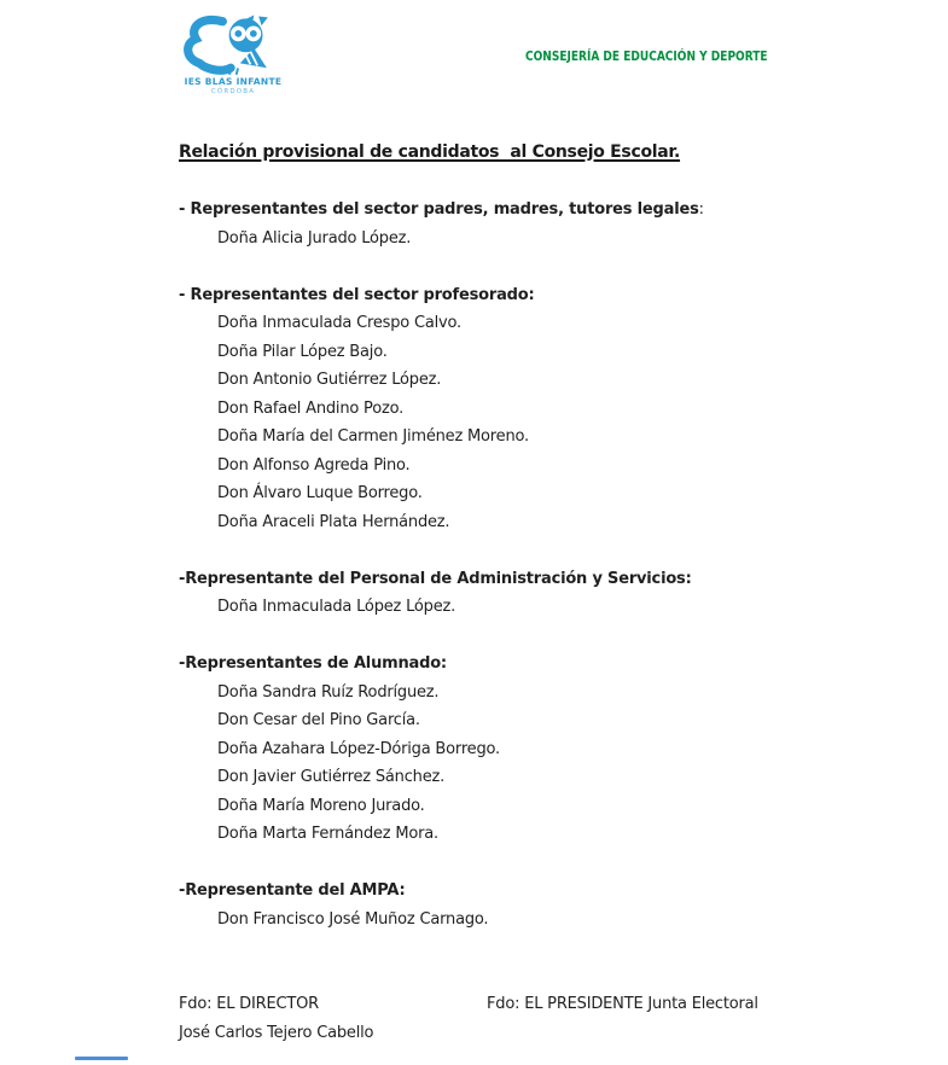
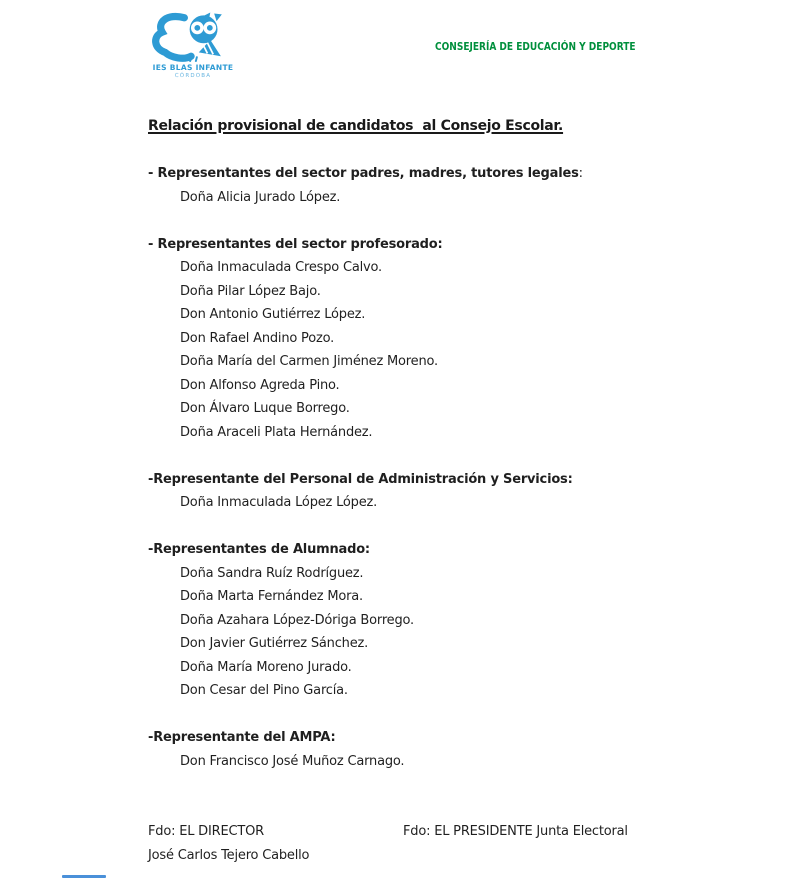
  IES BLAS INFANTE
  CONSEJERÍA DE EDUCACIÓN Y DEPORTE
  Relación provisional de candidatos al Consejo Escolar.
  - Representantes del sector padres, madres, tutores legales:
  Doña Alicia Jurado López.
  - Representantes del sector profesorado:
  Doña Inmaculada Crespo Calvo.
  Doña Pilar López Bajo.
  Don Antonio Gutiérrez López.
  Don Rafael Andino Pozo.
  Doña María del Carmen Jiménez Moreno.
  Don Alfonso Agreda Pino.
  Don Álvaro Luque Borrego.
  Doña Araceli Plata Hernández.
  -Representante del Personal de Administración y Servicios:
  Doña Inmaculada López López.
  -Representantes de Alumnado:
  Doña Sandra Ruíz Rodríguez.
- Don Cesar del Pino García.
+ Doña Marta Fernández Mora.
  Doña Azahara López-Dóriga Borrego.
  Don Javier Gutiérrez Sánchez.
  Doña María Moreno Jurado.
- Doña Marta Fernández Mora.
+ Don Cesar del Pino García.
  -Representante del AMPA:
  Don Francisco José Muñoz Carnago.
  Fdo: EL DIRECTOR
  Fdo: EL PRESIDENTE Junta Electoral
  José Carlos Tejero Cabello
